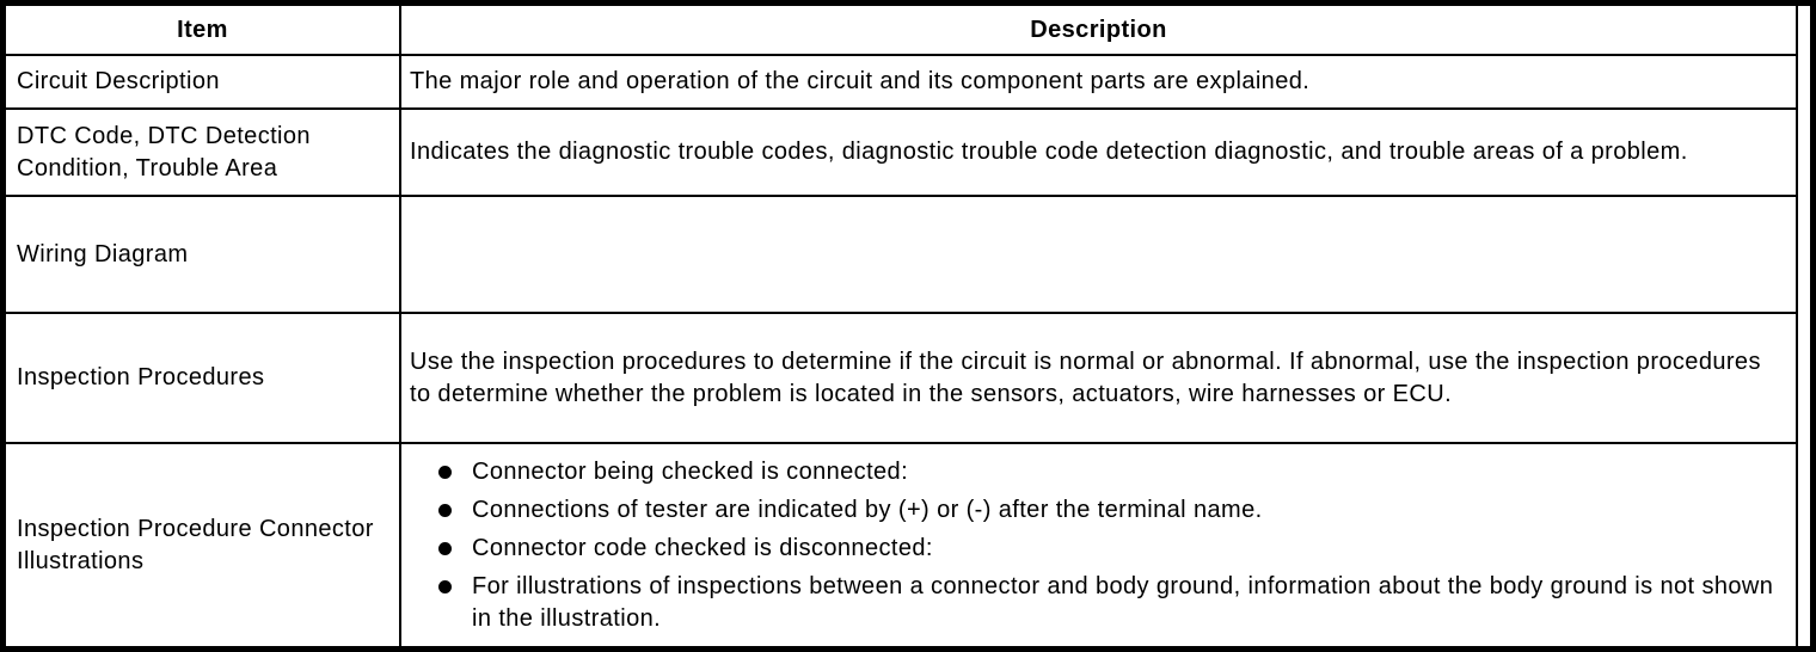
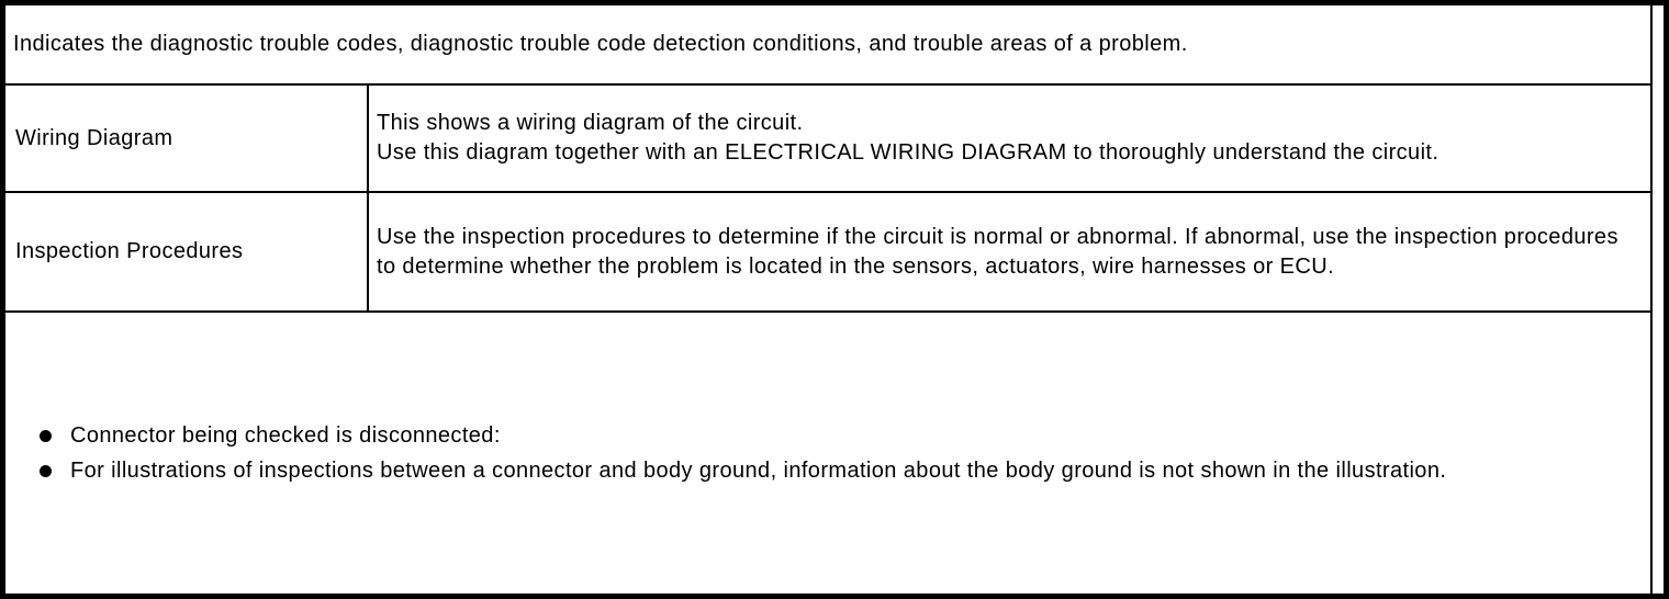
- Item
- Description
- Circuit Description
- The major role and operation of the circuit and its component parts are explained.
- DTC Code, DTC Detection Condition, Trouble Area
- Indicates the diagnostic trouble codes, diagnostic trouble code detection diagnostic, and trouble areas of a problem.
+ Indicates the diagnostic trouble codes, diagnostic trouble code detection conditions, and trouble areas of a problem.
  Wiring Diagram
+ This shows a wiring diagram of the circuit.
+ Use this diagram together with an ELECTRICAL WIRING DIAGRAM to thoroughly understand the circuit.
  Inspection Procedures
  Use the inspection procedures to determine if the circuit is normal or abnormal. If abnormal, use the inspection procedures to determine whether the problem is located in the sensors, actuators, wire harnesses or ECU.
- Inspection Procedure Connector Illustrations
- Connector being checked is connected:
- Connections of tester are indicated by (+) or (-) after the terminal name.
- Connector code checked is disconnected:
+ Connector being checked is disconnected:
  For illustrations of inspections between a connector and body ground, information about the body ground is not shown in the illustration.
